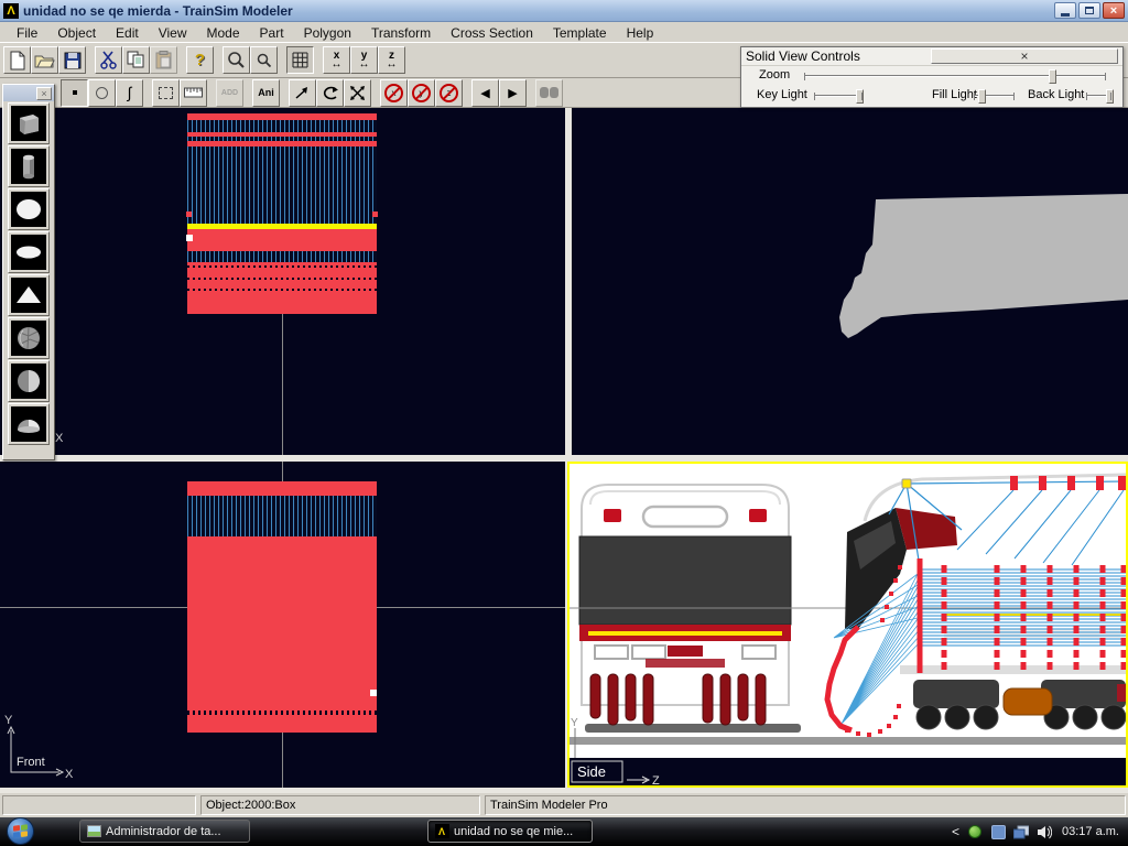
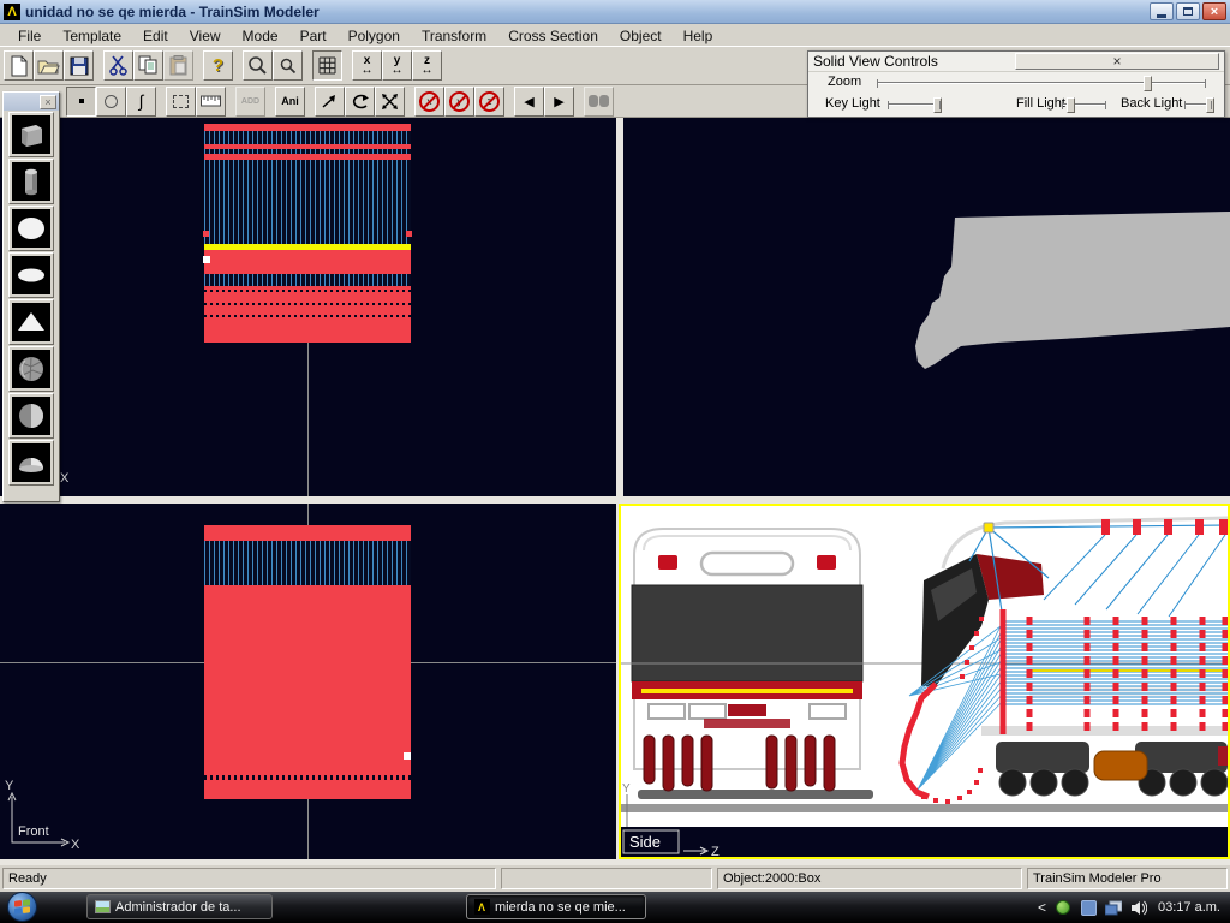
  Λ
  unidad no se qe mierda - TrainSim Modeler
  ×
  File
- Object
+ Template
  Edit
  View
  Mode
  Part
  Polygon
  Transform
  Cross Section
- Template
+ Object
  Help
  ?
  x
  ↔
  y
  ↔
  z
  ↔
  ∫
  Ani
  ◀
  ▶
  X
  Y
  Front
  X
  Y
  Side
  Z
  ×
  Solid View Controls
  ×
  Zoom
  Key Light
  Fill Ligh
  Back Light
+ Ready
  Object:2000:Box
  TrainSim Modeler Pro
  Administrador de ta...
  Λ
- unidad no se qe mie...
+ mierda no se qe mie...
  <
  03:17 a.m.
